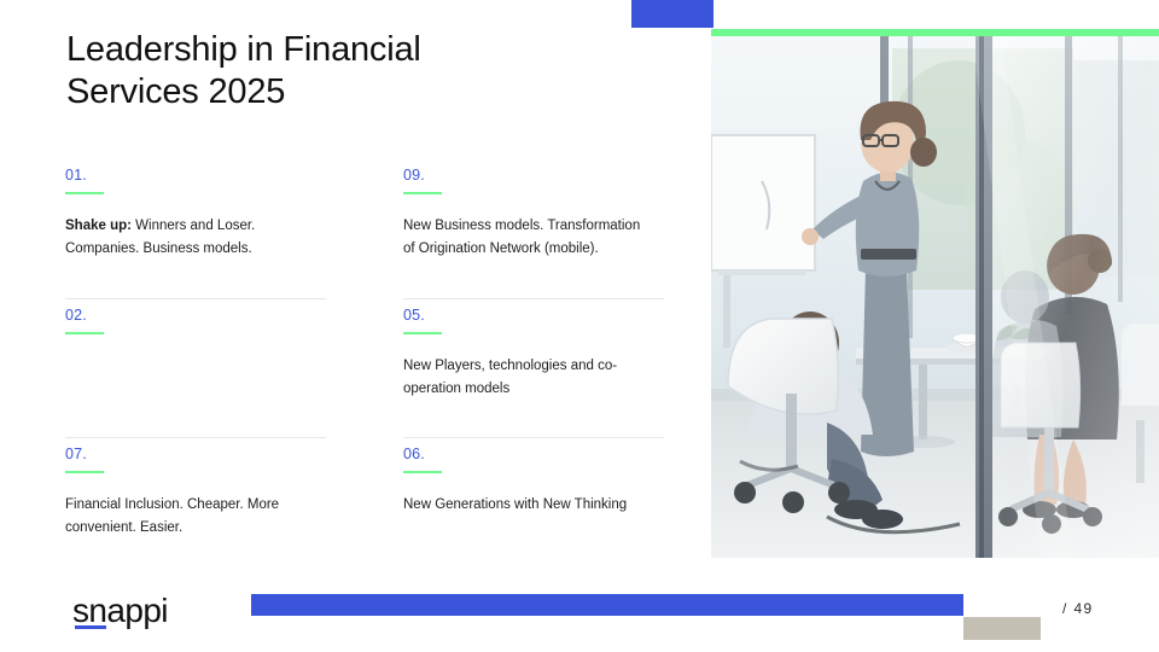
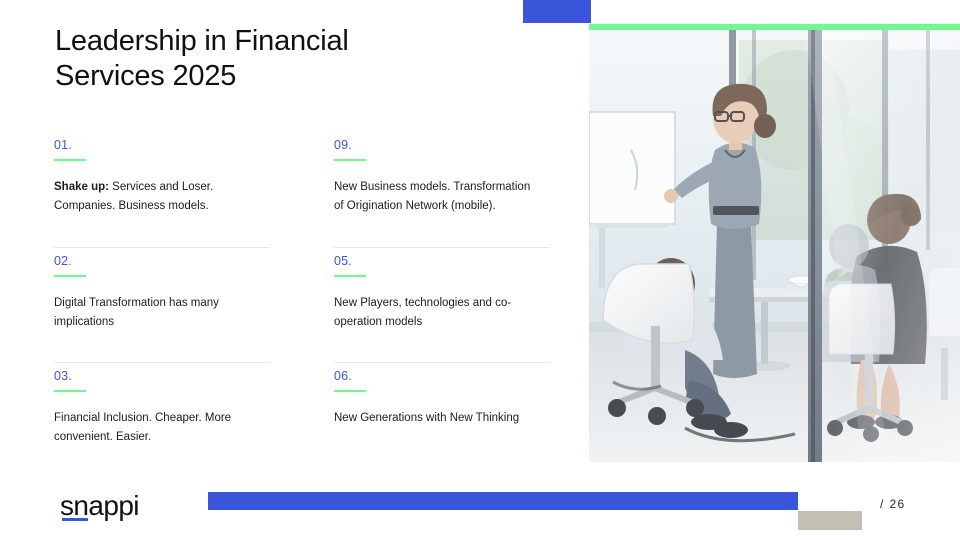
  Leadership in Financial
  Services 2025
  01.
- Shake up: Winners and Loser. Companies. Business models.
+ Shake up: Services and Loser. Companies. Business models.
  09.
  New Business models. Transformation of Origination Network (mobile).
  02.
+ Digital Transformation has many implications
  05.
  New Players, technologies and co-operation models
- 07.
+ 03.
  Financial Inclusion. Cheaper. More convenient. Easier.
  06.
  New Generations with New Thinking
  snappi
- / 49
+ / 26
